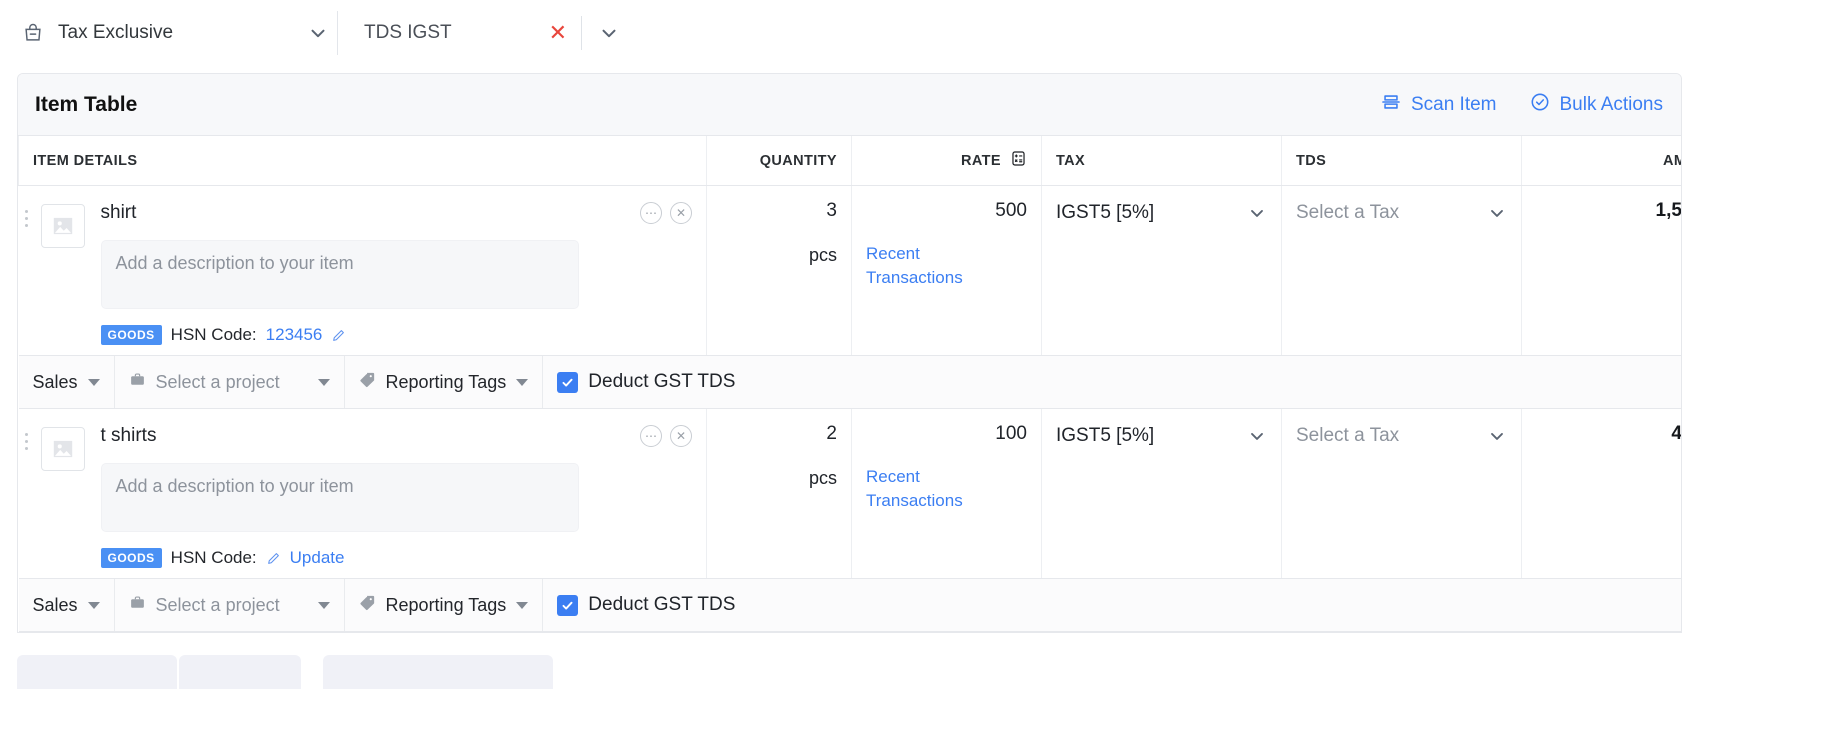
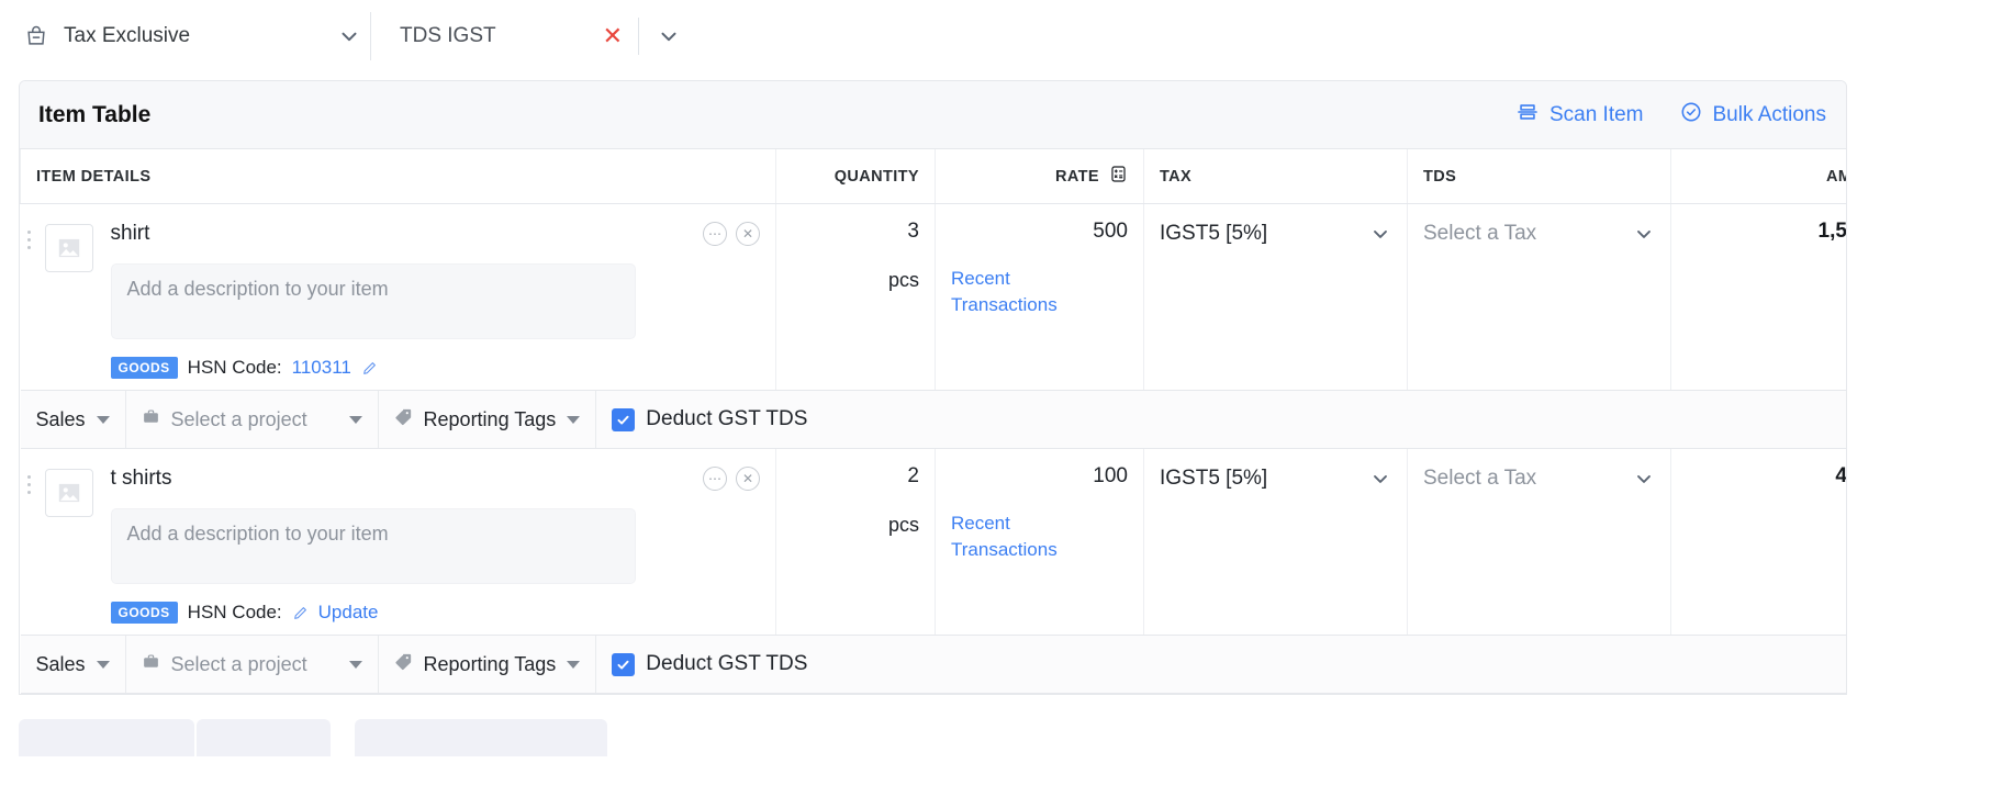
  Tax Exclusive
  TDS IGST
  ✕
  Item Table
  Scan Item
  Bulk Actions
  ITEM DETAILS	QUANTITY	RATE	TAX	TDS	AM
- shirt ⋯ ✕ Add a description to your item GOODS HSN Code: 123456	3 pcs	500 Recent Transactions	IGST5 [5%]	Select a Tax	1,5
+ shirt ⋯ ✕ Add a description to your item GOODS HSN Code: 110311	3 pcs	500 Recent Transactions	IGST5 [5%]	Select a Tax	1,5
  Sales Select a project Reporting Tags Deduct GST TDS
  t shirts ⋯ ✕ Add a description to your item GOODS HSN Code: Update	2 pcs	100 Recent Transactions	IGST5 [5%]	Select a Tax	4
  Sales Select a project Reporting Tags Deduct GST TDS
